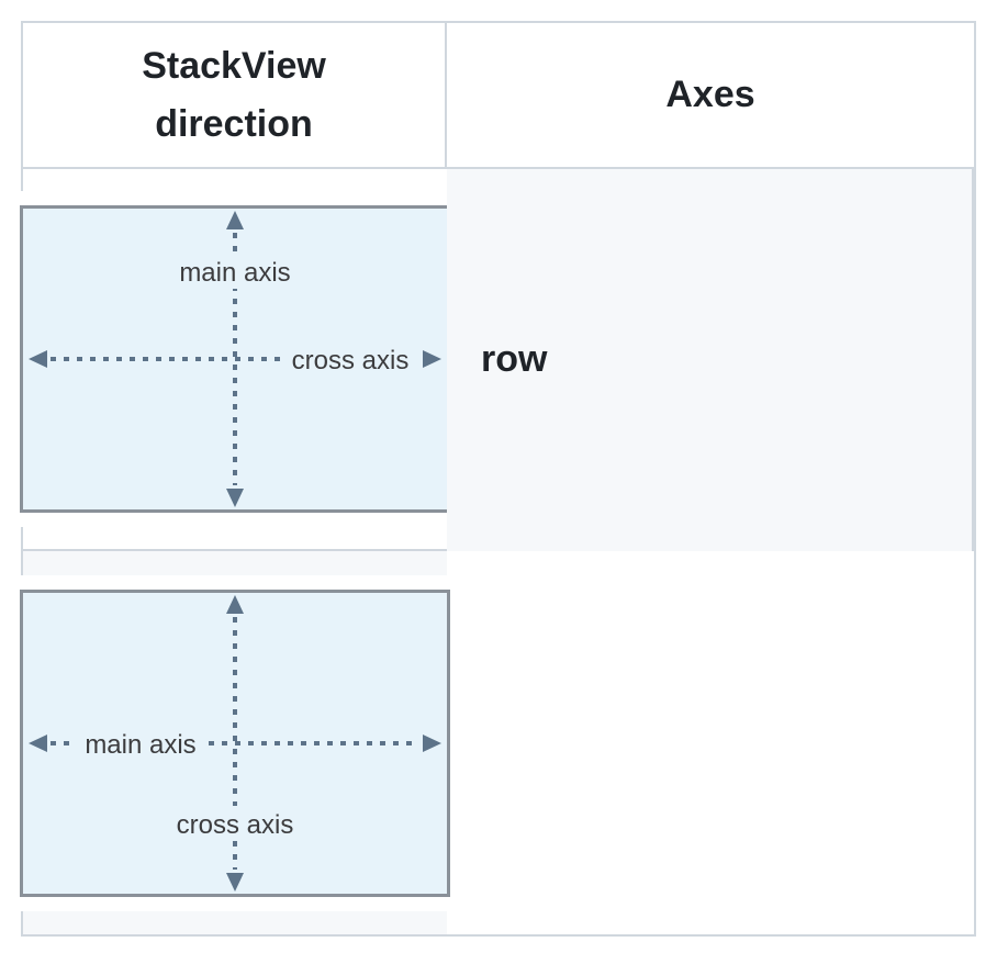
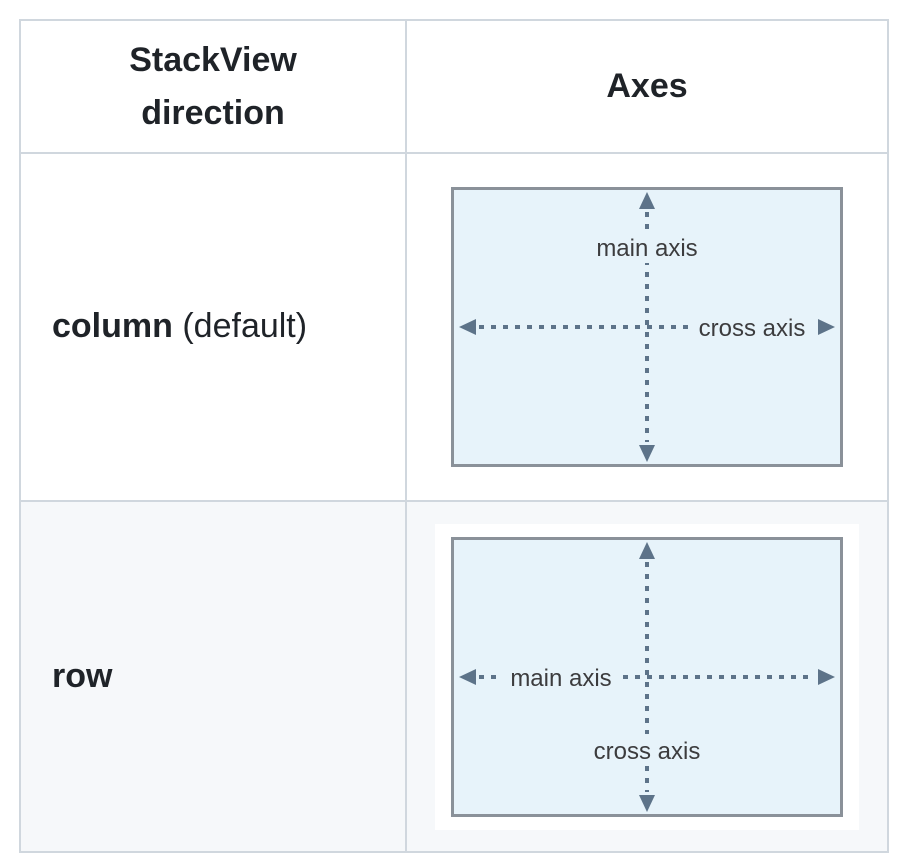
  StackView direction
  Axes
+ column (default)
  main axis
  cross axis
  row
  main axis
  cross axis
